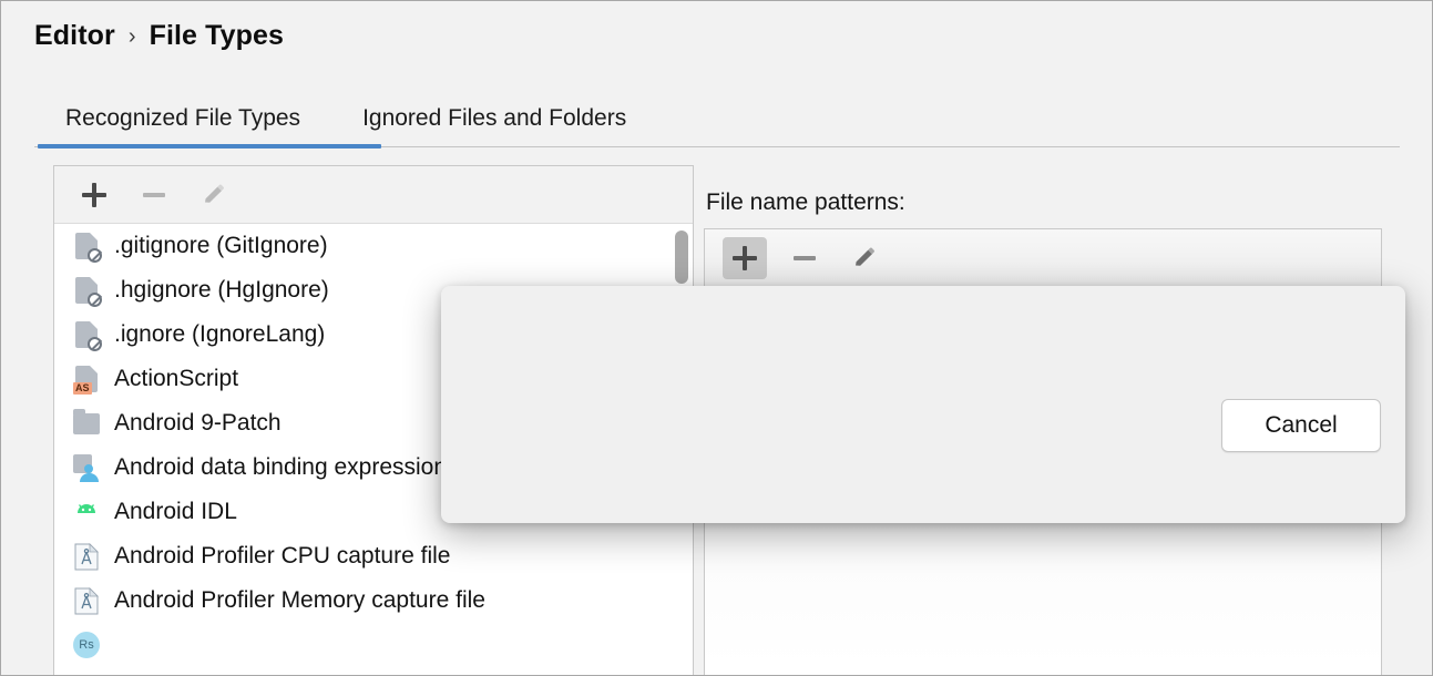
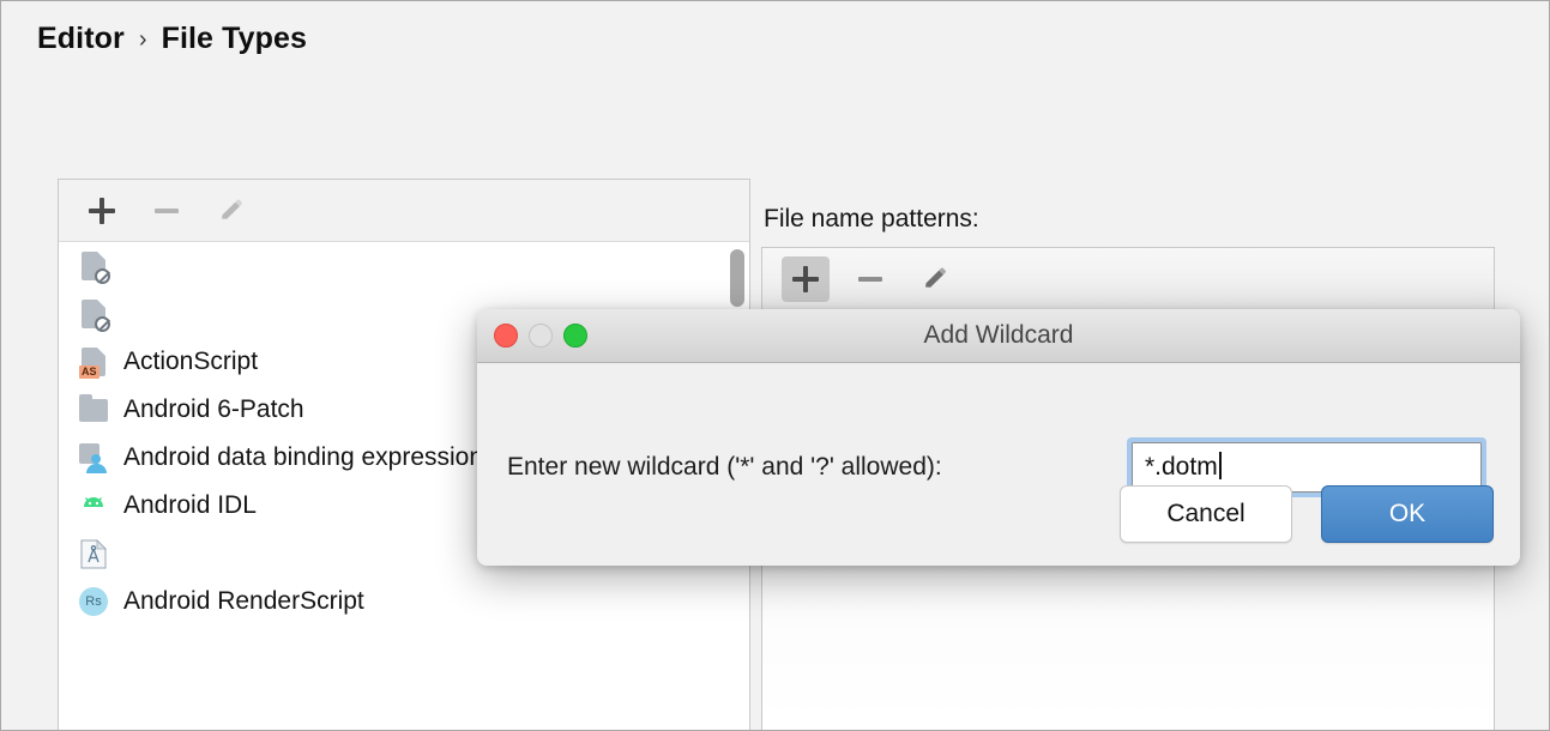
  Editor
  ›
  File Types
- Recognized File Types
- Ignored Files and Folders
- .gitignore (GitIgnore)
- .hgignore (HgIgnore)
- .ignore (IgnoreLang)
  AS
  ActionScript
- Android 9-Patch
+ Android 6-Patch
  Android data binding expressio
  Android IDL
- Android Profiler CPU capture file
- Android Profiler Memory capture file
  Rs
+ Android RenderScript
  File name patterns:
+ Add Wildcard
+ Enter new wildcard ('*' and '?' allowed):
+ *.dotm
  Cancel
+ OK
